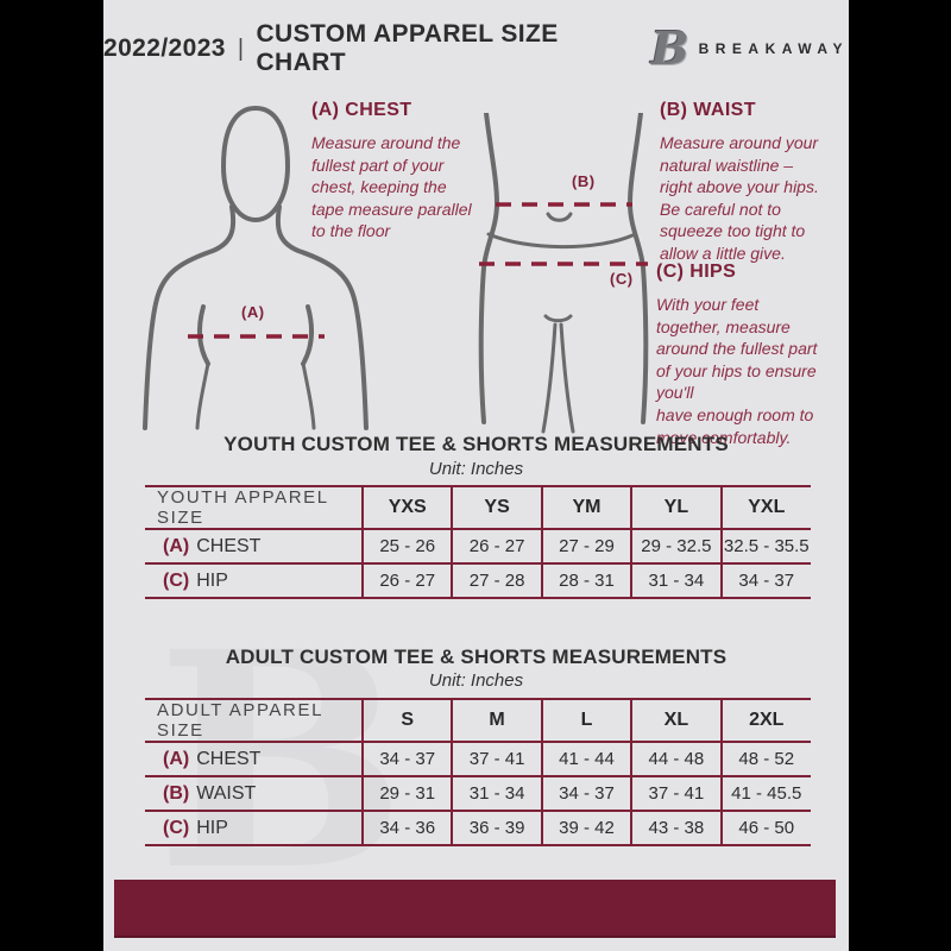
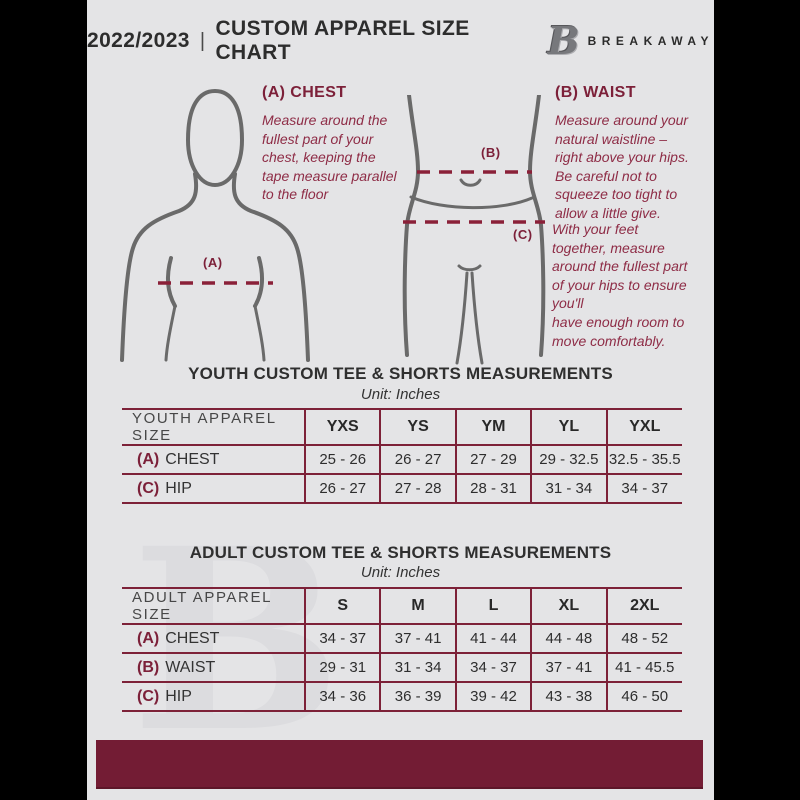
  B
  2022/2023
  |
  CUSTOM APPAREL SIZE CHART
  B
  BREAKAWAY
  (A)
  (A) CHEST
  Measure around the
  fullest part of your
  chest, keeping the
  tape measure parallel
  to the floor
  (B)
  (C)
  (B) WAIST
  Measure around your
  natural waistline –
  right above your hips.
  Be careful not to
  squeeze too tight to
  allow a little give.
- (C) HIPS
  With your feet
  together, measure
  around the fullest part
  of your hips to ensure
  you'll
  have enough room to
  move comfortably.
  YOUTH CUSTOM TEE & SHORTS MEASUREMENTS
  Unit: Inches
  YOUTH APPAREL SIZE	YXS	YS	YM	YL	YXL
  (A) CHEST	25 - 26	26 - 27	27 - 29	29 - 32.5	32.5 - 35.5
  (C) HIP	26 - 27	27 - 28	28 - 31	31 - 34	34 - 37
  ADULT CUSTOM TEE & SHORTS MEASUREMENTS
  Unit: Inches
  ADULT APPAREL SIZE	S	M	L	XL	2XL
  (A) CHEST	34 - 37	37 - 41	41 - 44	44 - 48	48 - 52
  (B) WAIST	29 - 31	31 - 34	34 - 37	37 - 41	41 - 45.5
  (C) HIP	34 - 36	36 - 39	39 - 42	43 - 38	46 - 50
